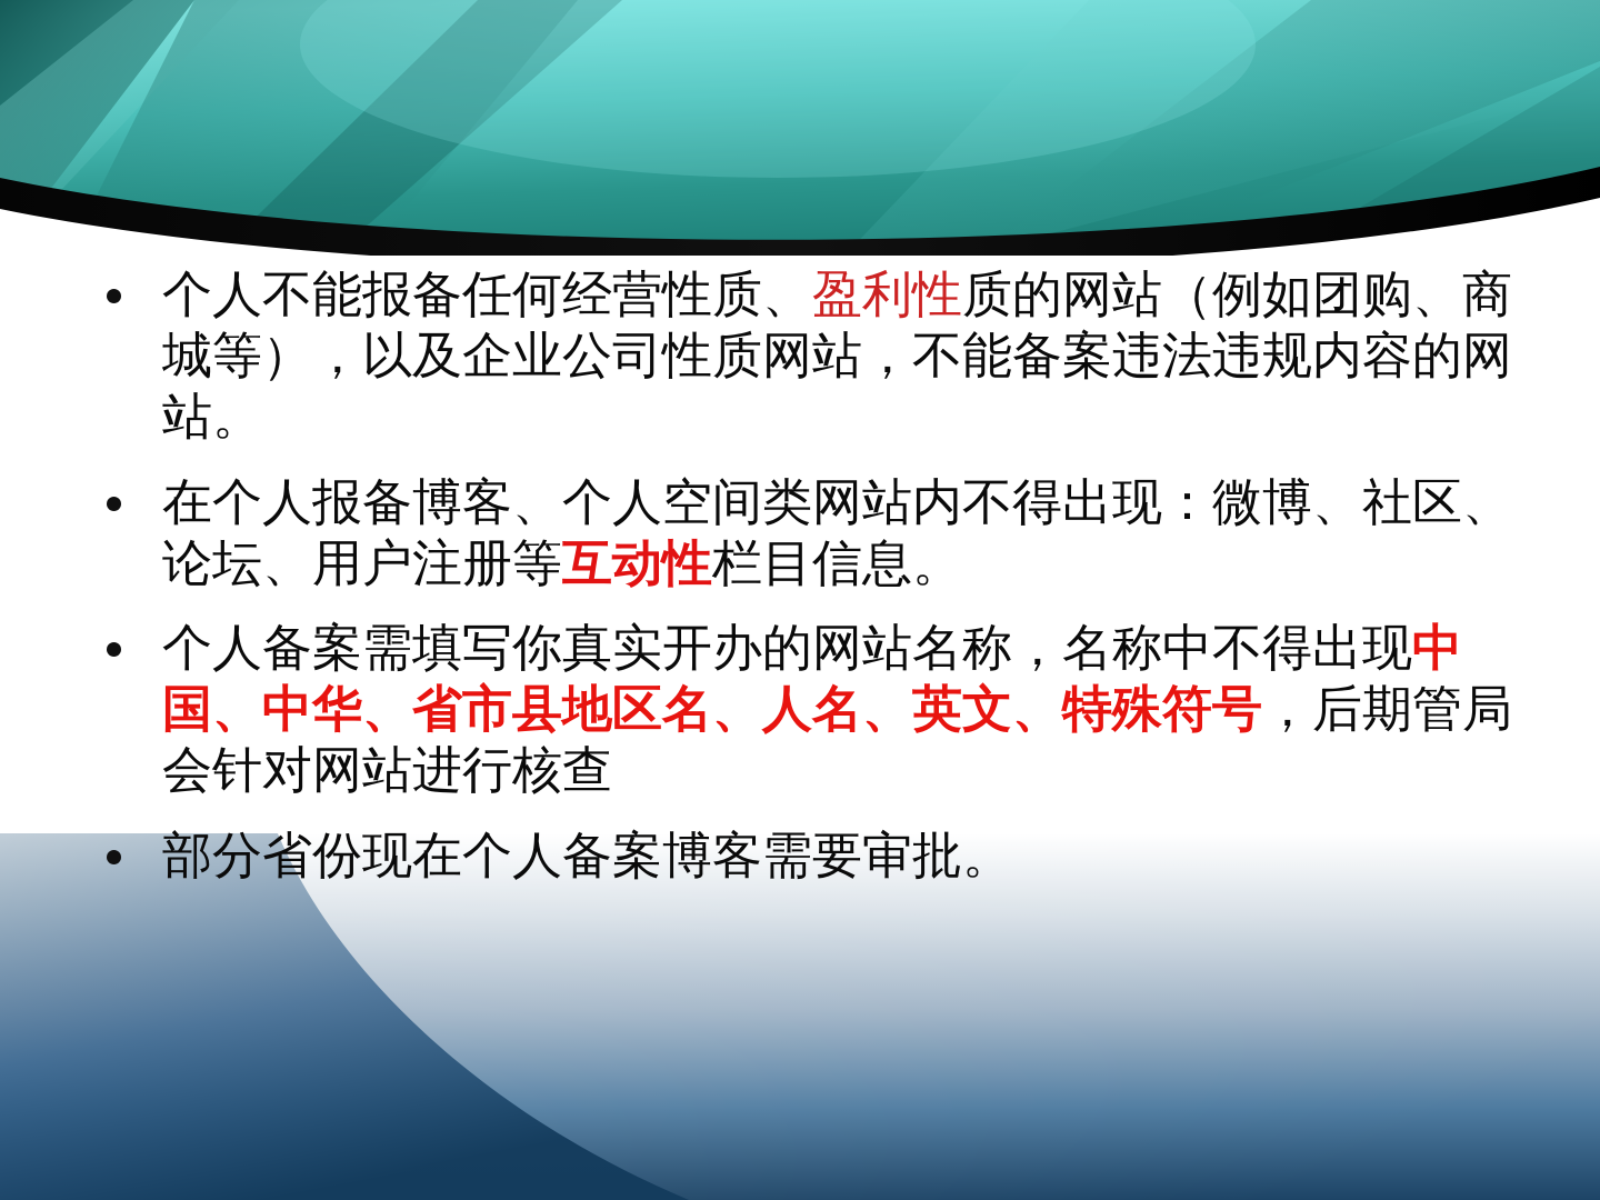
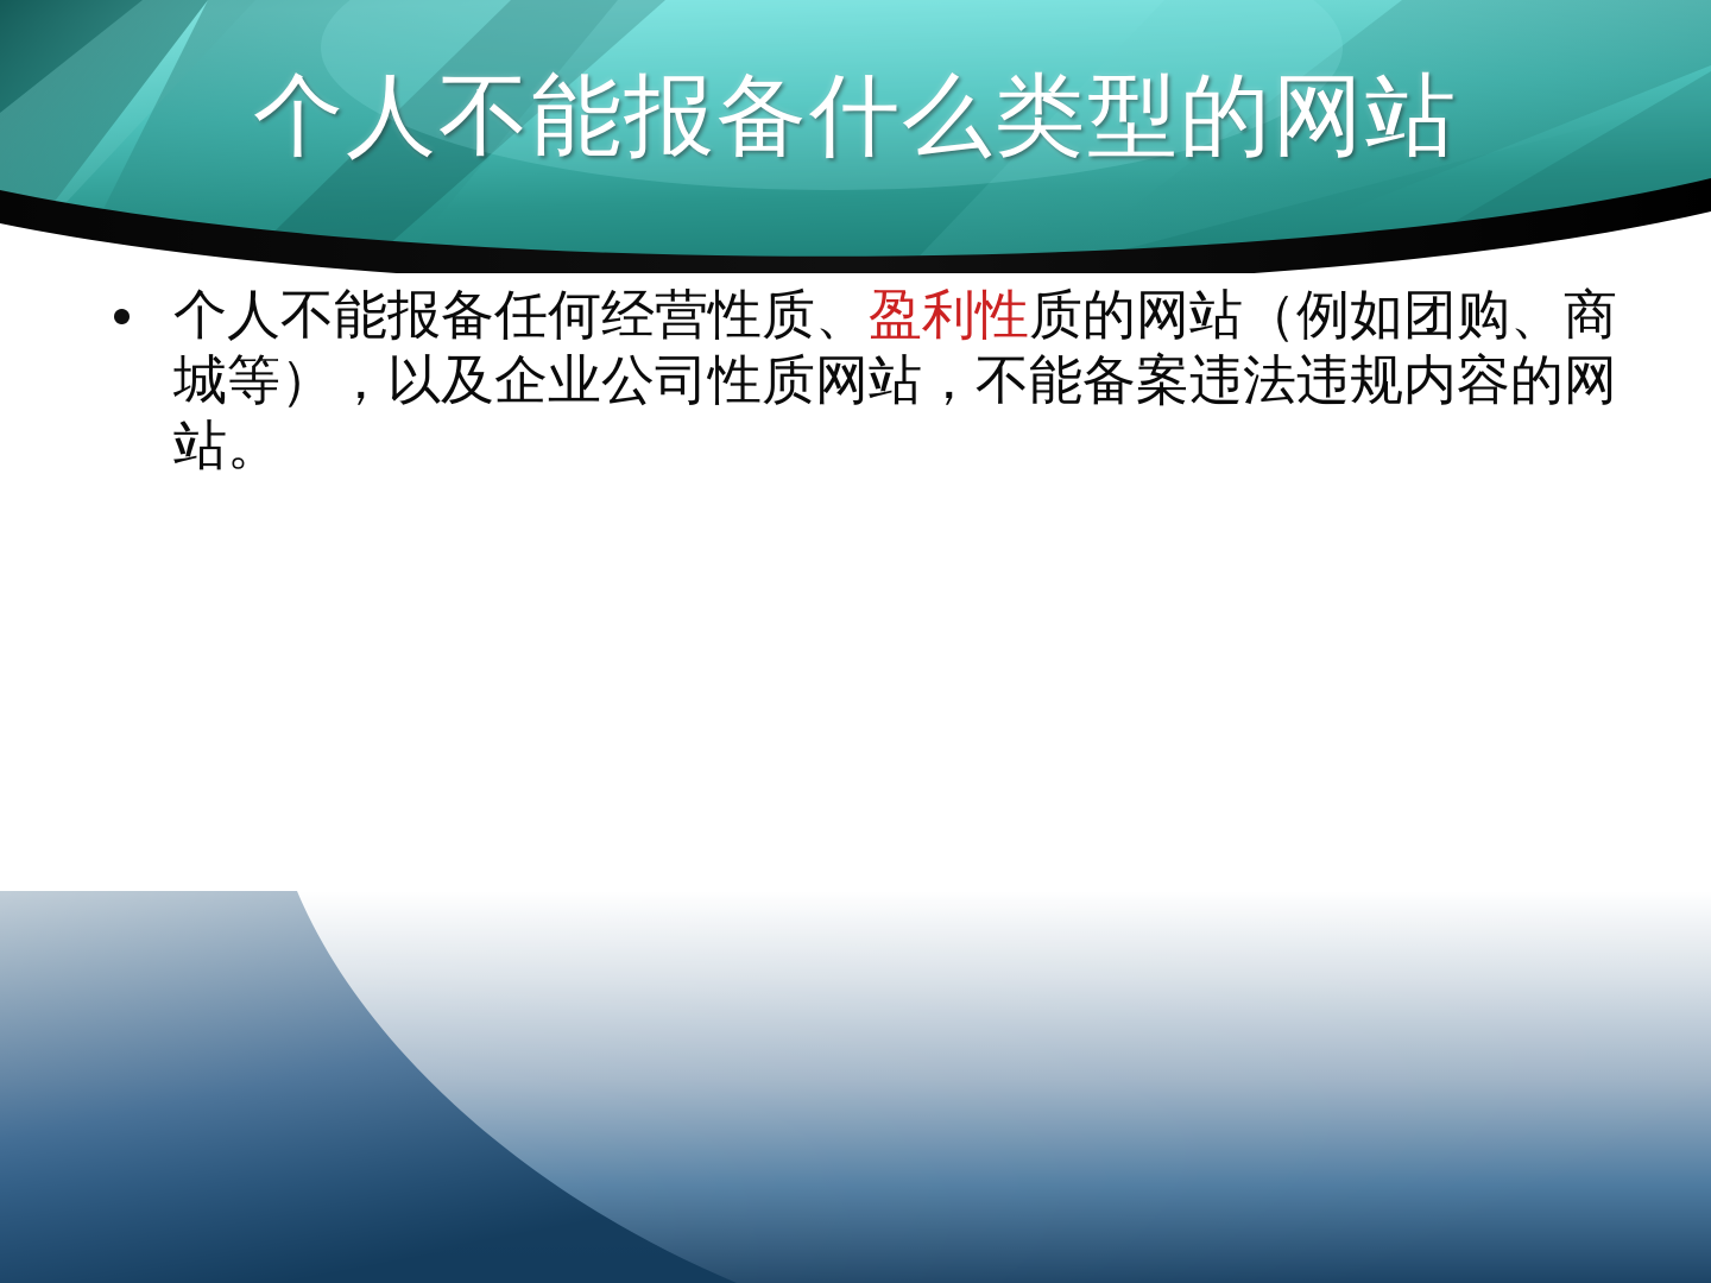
+ 个人不能报备什么类型的网站
  个人不能报备任何经营性质、盈利性质的网站（例如团购、商城等），以及企业公司性质网站，不能备案违法违规内容的网站。
- 在个人报备博客、个人空间类网站内不得出现：微博、社区、论坛、用户注册等互动性栏目信息。
- 个人备案需填写你真实开办的网站名称，名称中不得出现中国、中华、省市县地区名、人名、英文、特殊符号，后期管局会针对网站进行核查
- 部分省份现在个人备案博客需要审批。
